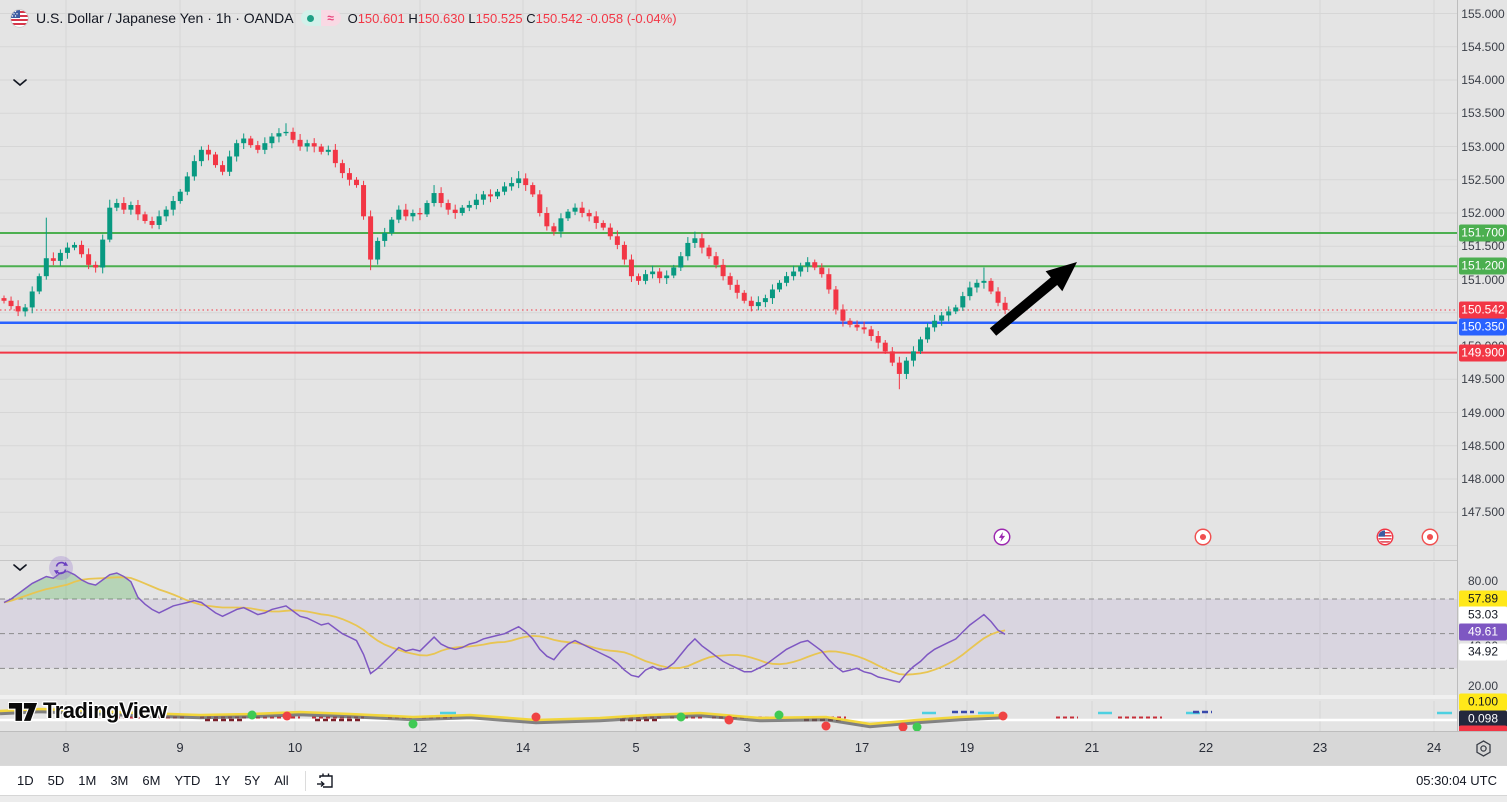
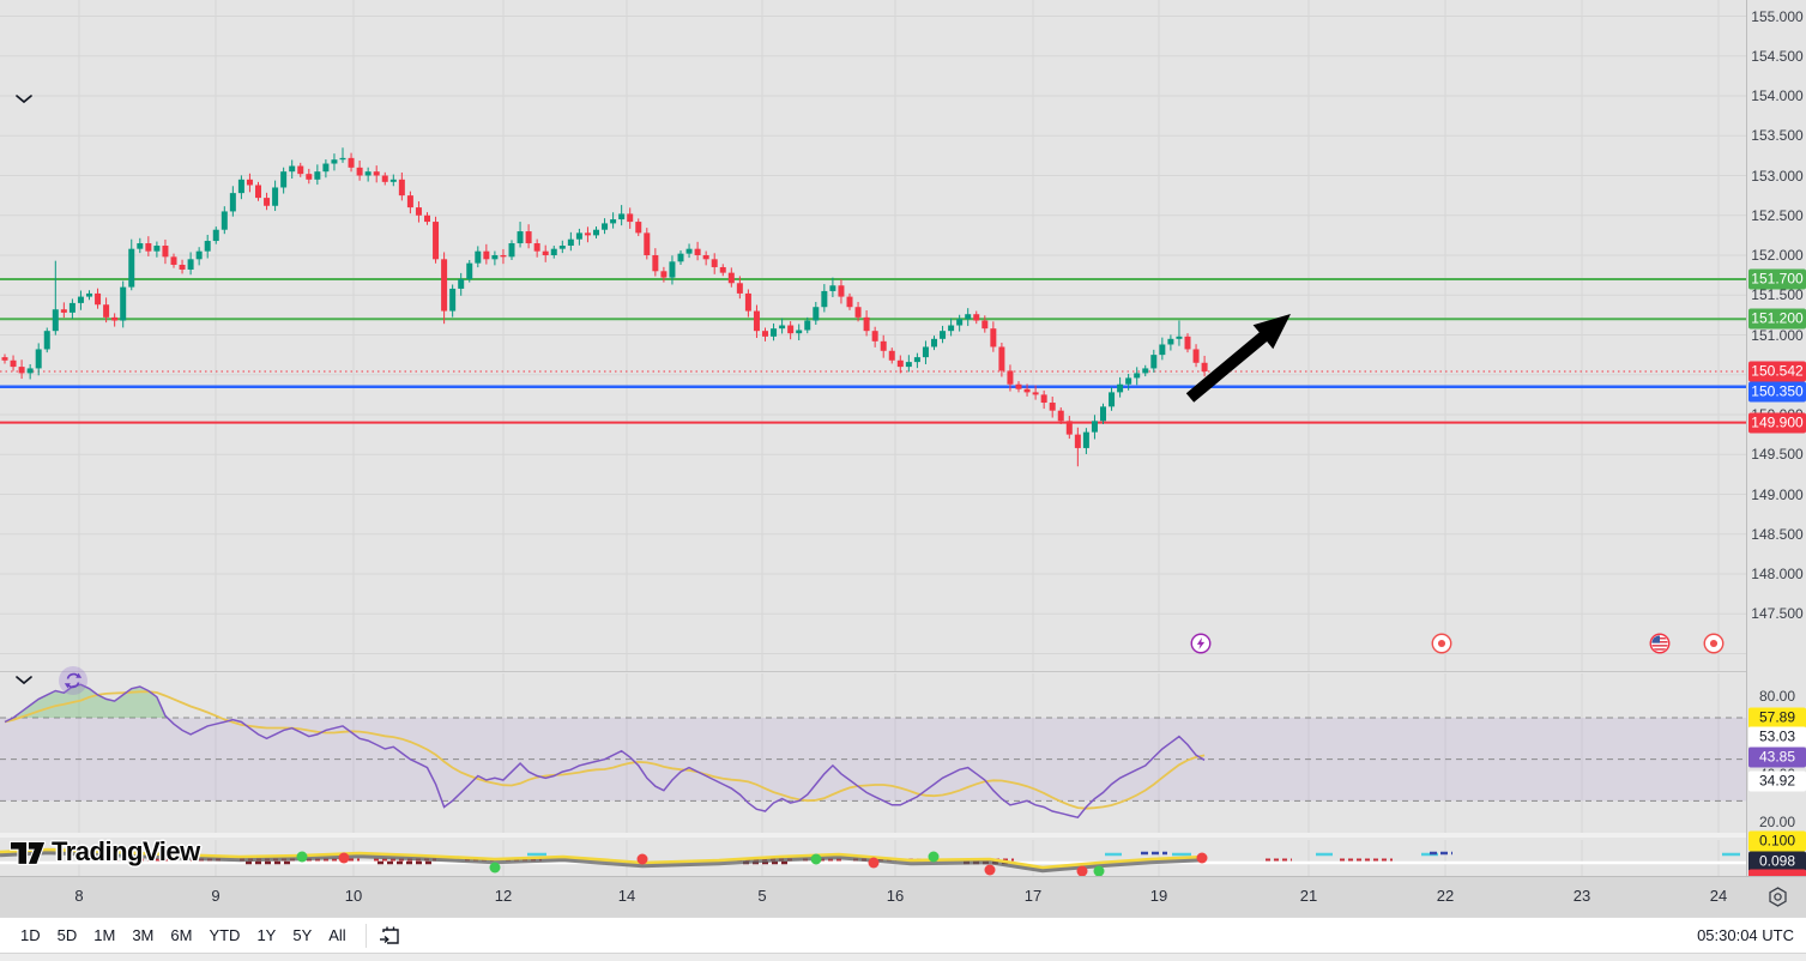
- U.S. Dollar / Japanese Yen · 1h · OANDA
- ≈
- O150.601 H150.630 L150.525 C150.542 -0.058 (-0.04%)
  TradingView
  155.000
  154.500
  154.000
  153.500
  153.000
  152.500
  152.000
  151.500
  151.000
  149.500
  149.000
  148.500
  148.000
  147.500
  80.00
  20.00
  151.700
  151.200
  150.542
  150.350
  149.900
  57.89
  53.03
- 49.61
+ 43.85
  34.92
  0.100
  0.098
  8
  9
  10
  12
  14
  5
- 3
+ 16
  17
  19
  21
  22
  23
  24
  1D
  5D
  1M
  3M
  6M
  YTD
  1Y
  5Y
  All
  05:30:04 UTC
